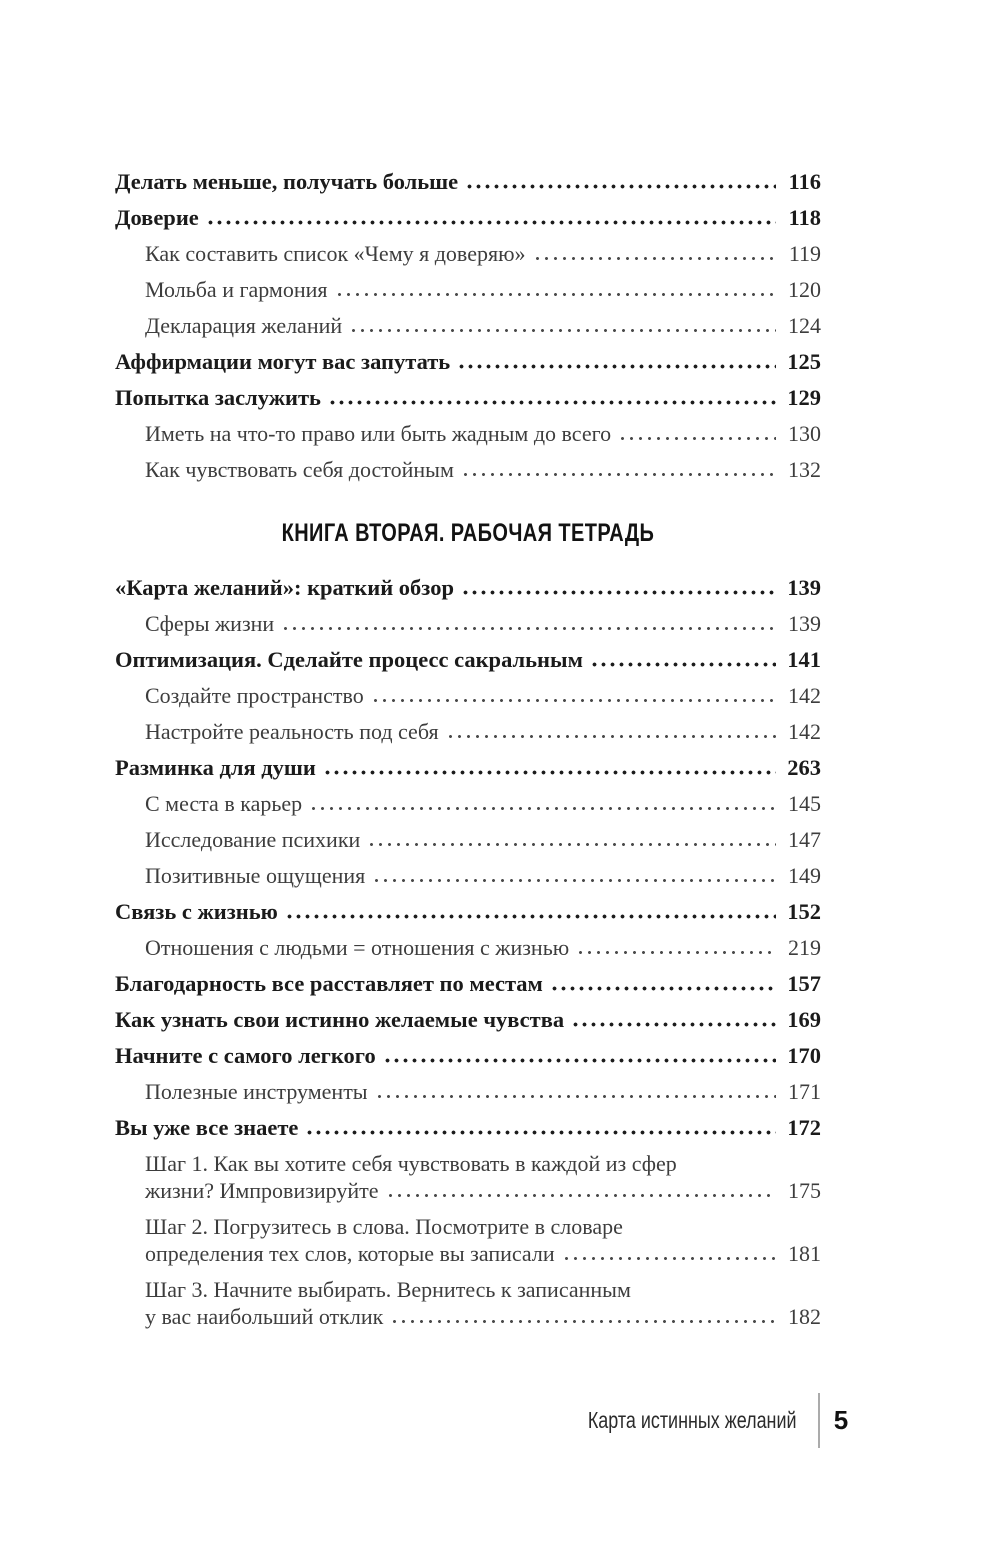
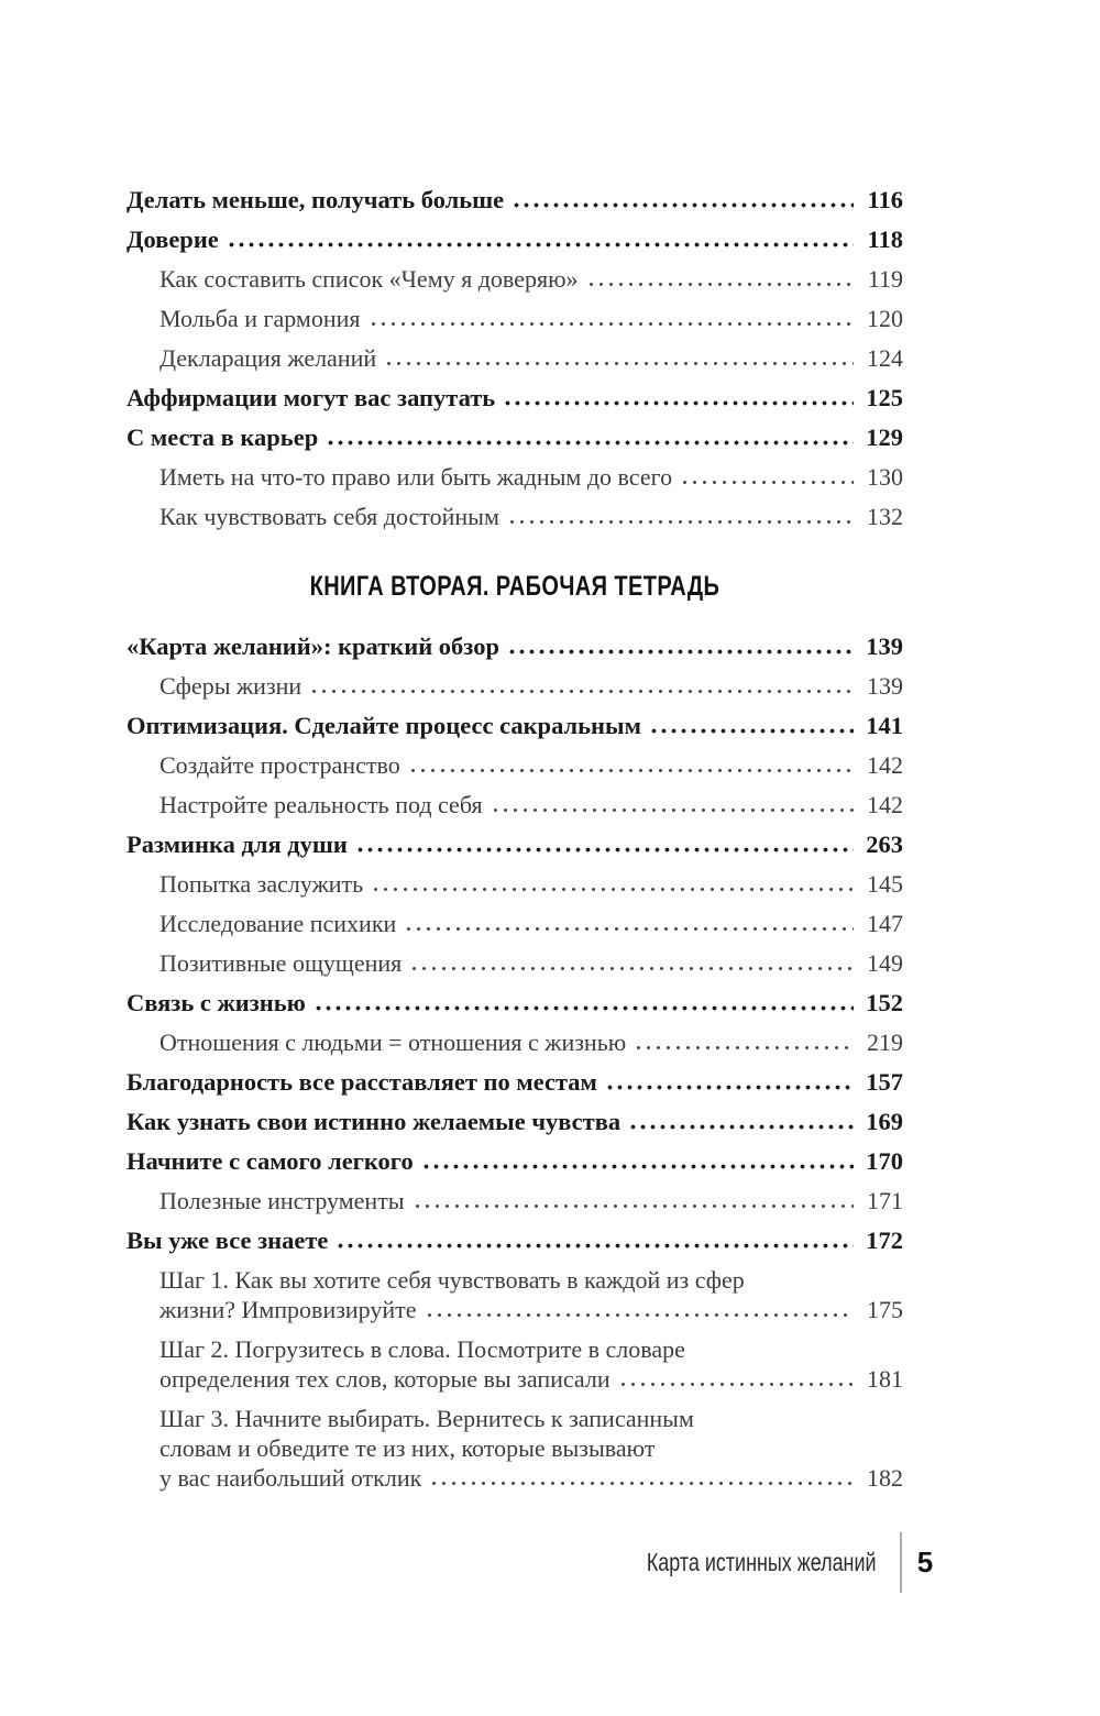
  Делать меньше, получать больше
  116
  Доверие
  118
  Как составить список «Чему я доверяю»
  119
  Мольба и гармония
  120
  Декларация желаний
  124
  Аффирмации могут вас запутать
  125
- Попытка заслужить
+ С места в карьер
  129
  Иметь на что-то право или быть жадным до всего
  130
  Как чувствовать себя достойным
  132
  КНИГА ВТОРАЯ. РАБОЧАЯ ТЕТРАДЬ
  «Карта желаний»: краткий обзор
  139
  Сферы жизни
  139
  Оптимизация. Сделайте процесс сакральным
  141
  Создайте пространство
  142
  Настройте реальность под себя
  142
  Разминка для души
  263
- С места в карьер
+ Попытка заслужить
  145
  Исследование психики
  147
  Позитивные ощущения
  149
  Связь с жизнью
  152
  Отношения с людьми = отношения с жизнью
  219
  Благодарность все расставляет по местам
  157
  Как узнать свои истинно желаемые чувства
  169
  Начните с самого легкого
  170
  Полезные инструменты
  171
  Вы уже все знаете
  172
  Шаг 1. Как вы хотите себя чувствовать в каждой из сфер
  жизни? Импровизируйте
  175
  Шаг 2. Погрузитесь в слова. Посмотрите в словаре
  определения тех слов, которые вы записали
  181
  Шаг 3. Начните выбирать. Вернитесь к записанным
+ словам и обведите те из них, которые вызывают
  у вас наибольший отклик
  182
  Карта истинных желаний
  5
